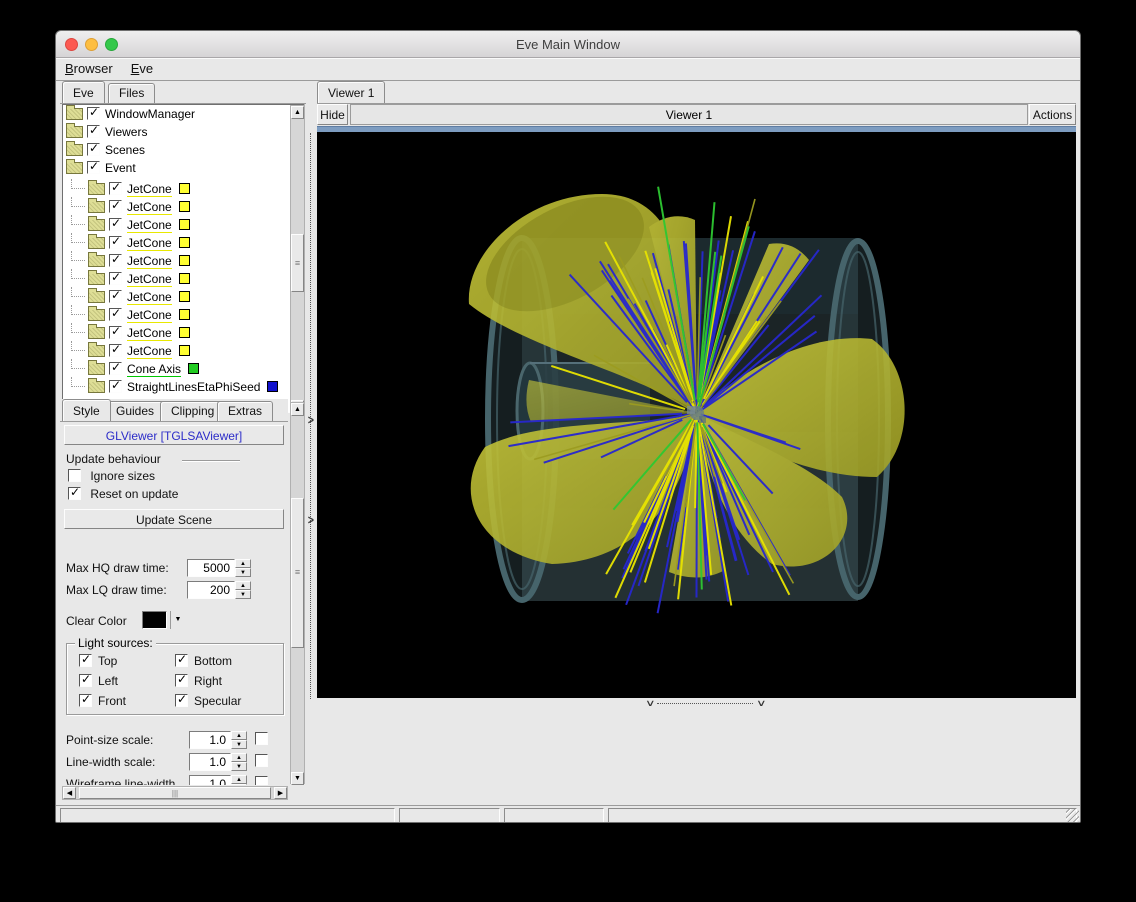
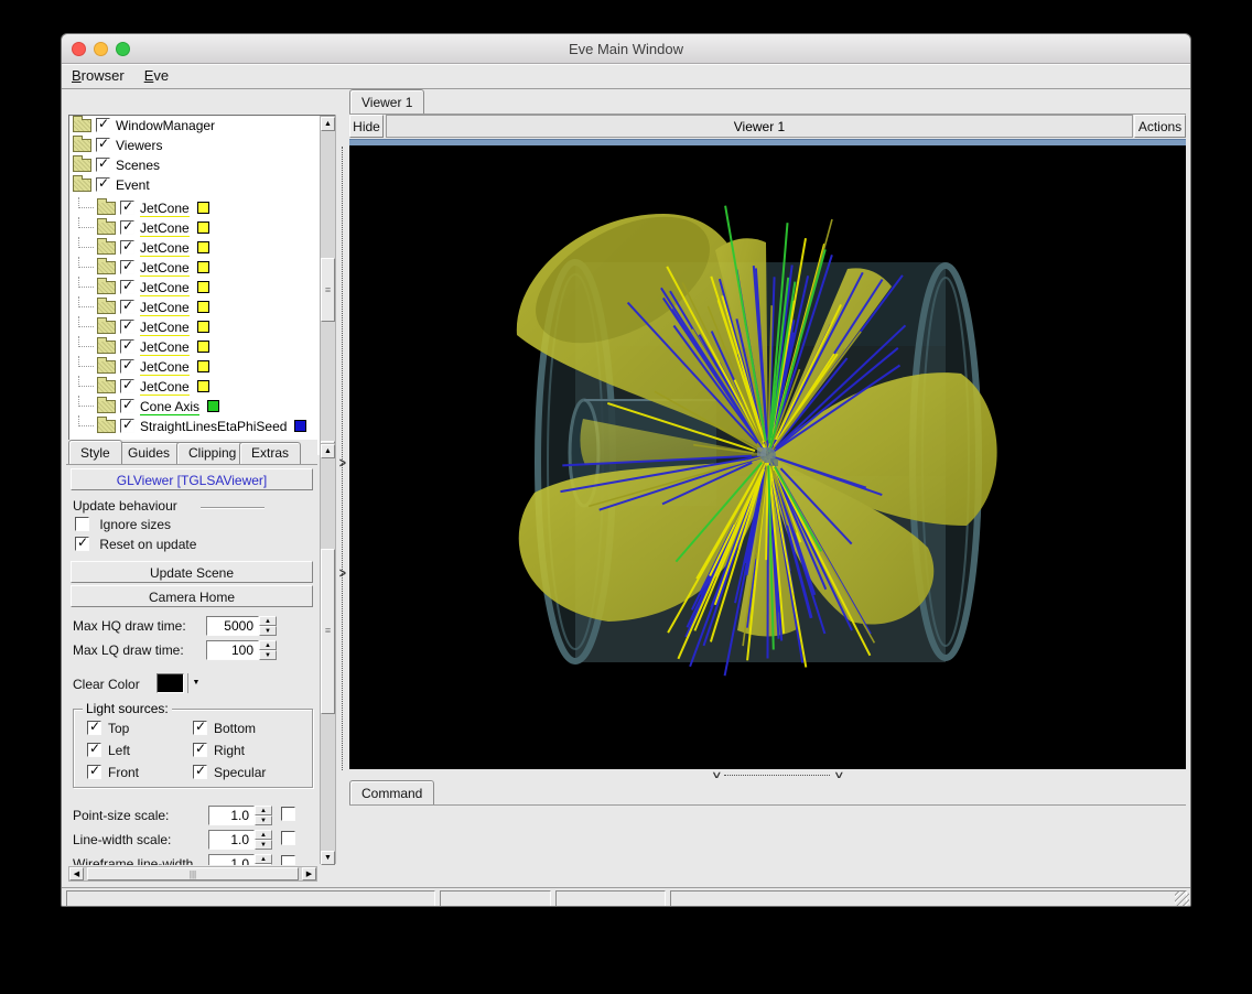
  Eve Main Window
  Browser Eve
- Eve
- Files
  ✓
  WindowManager
  ✓
  Viewers
  ✓
  Scenes
  ✓
  Event
  ✓
  JetCone
  ✓
  JetCone
  ✓
  JetCone
  ✓
  JetCone
  ✓
  JetCone
  ✓
  JetCone
  ✓
  JetCone
  ✓
  JetCone
  ✓
  JetCone
  ✓
  JetCone
  ✓
  Cone Axis
  ✓
  StraightLinesEtaPhiSeed
  ≡
  Style
  Guides
  Clipping
  Extras
  GLViewer [TGLSAViewer]
  Update behaviour
  Ignore sizes
  ✓
  Reset on update
  Update Scene
+ Camera Home
  Max HQ draw time:
  5000
  Max LQ draw time:
- 200
+ 100
  Clear Color
  Light sources:
  ✓
  Top
  ✓
  Bottom
  ✓
  Left
  ✓
  Right
  ✓
  Front
  ✓
  Specular
  Point-size scale:
  1.0
  Line-width scale:
  1.0
  Wireframe line-width
  1.0
  ≡
  |||
  Viewer 1
  Hide
  Viewer 1
  Actions
  ∨
  ∨
+ Command
